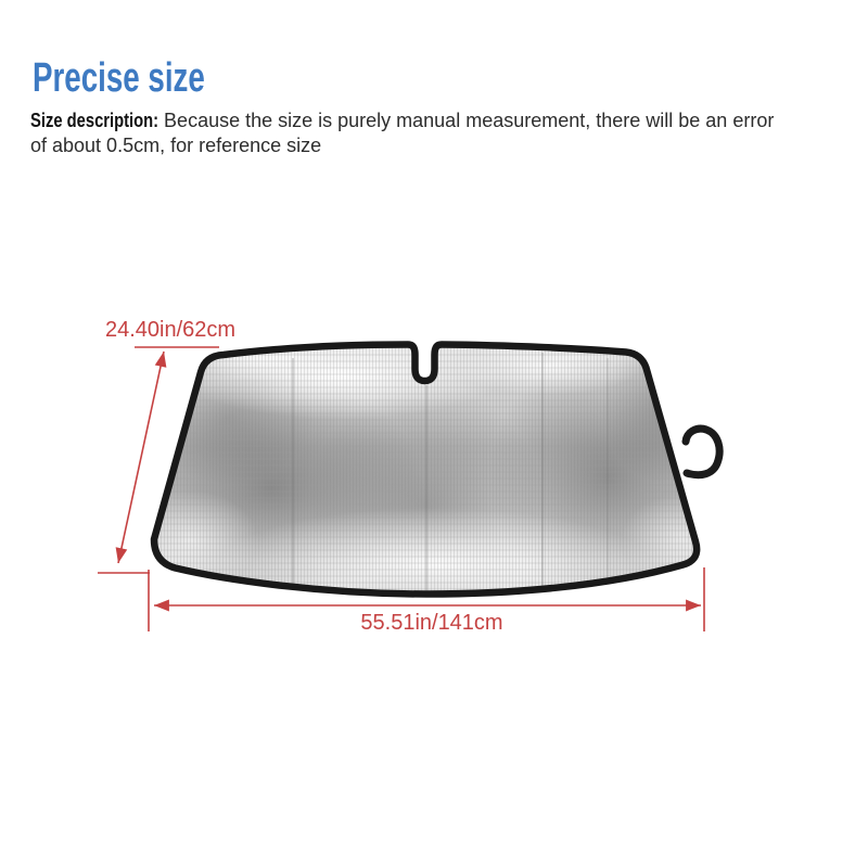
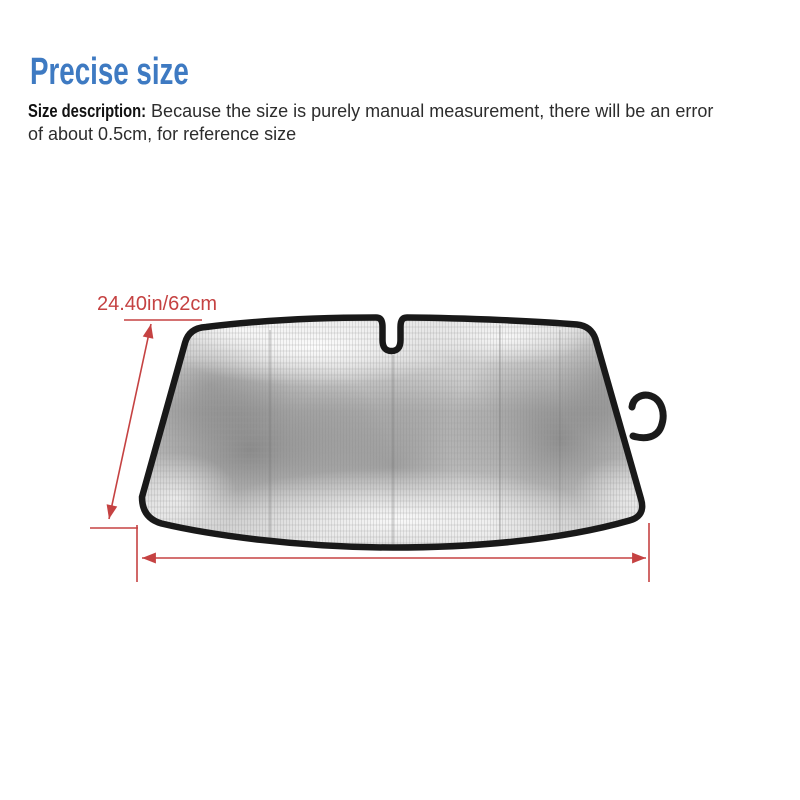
  Precise size
  Size description: Because the size is purely manual measurement, there will be an error of about 0.5cm, for reference size
  24.40in/62cm
- 55.51in/141cm
